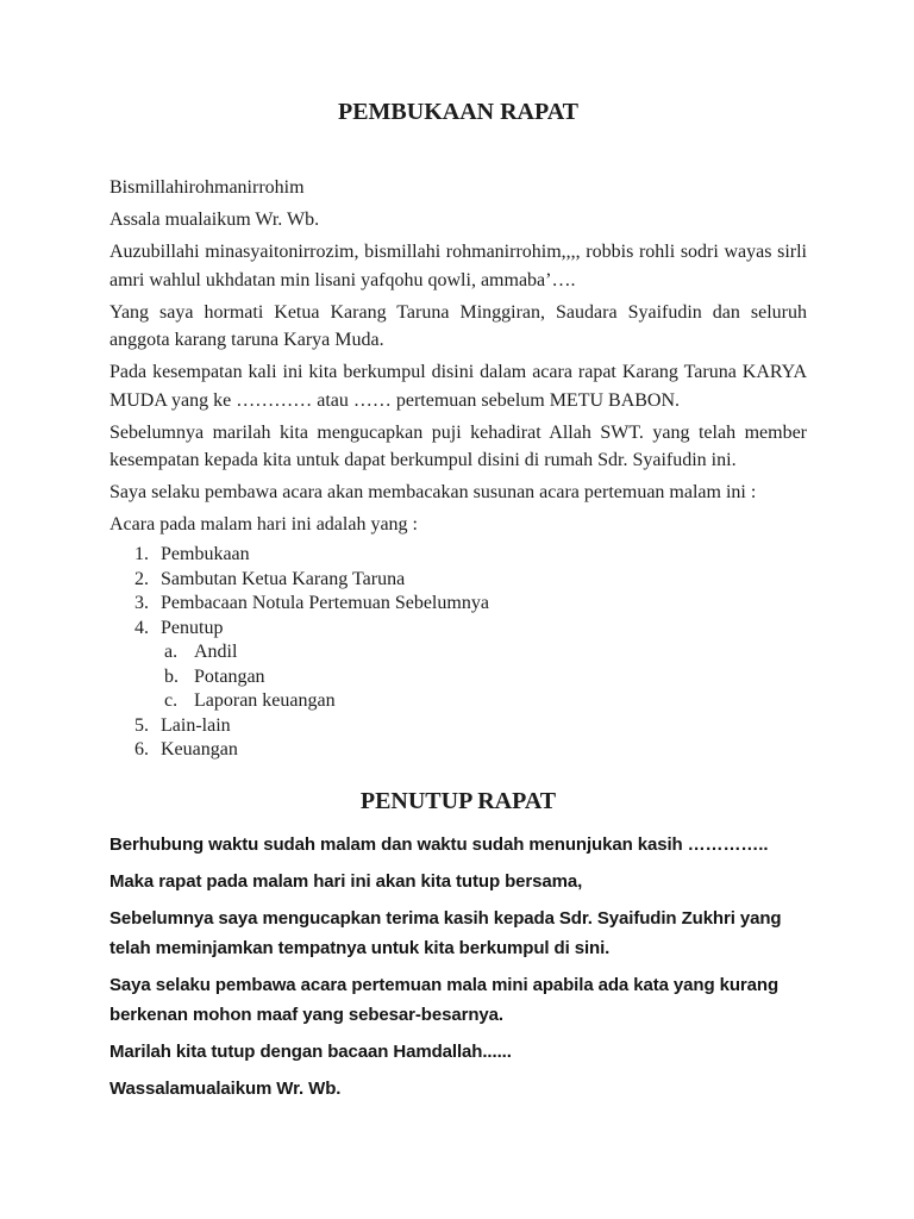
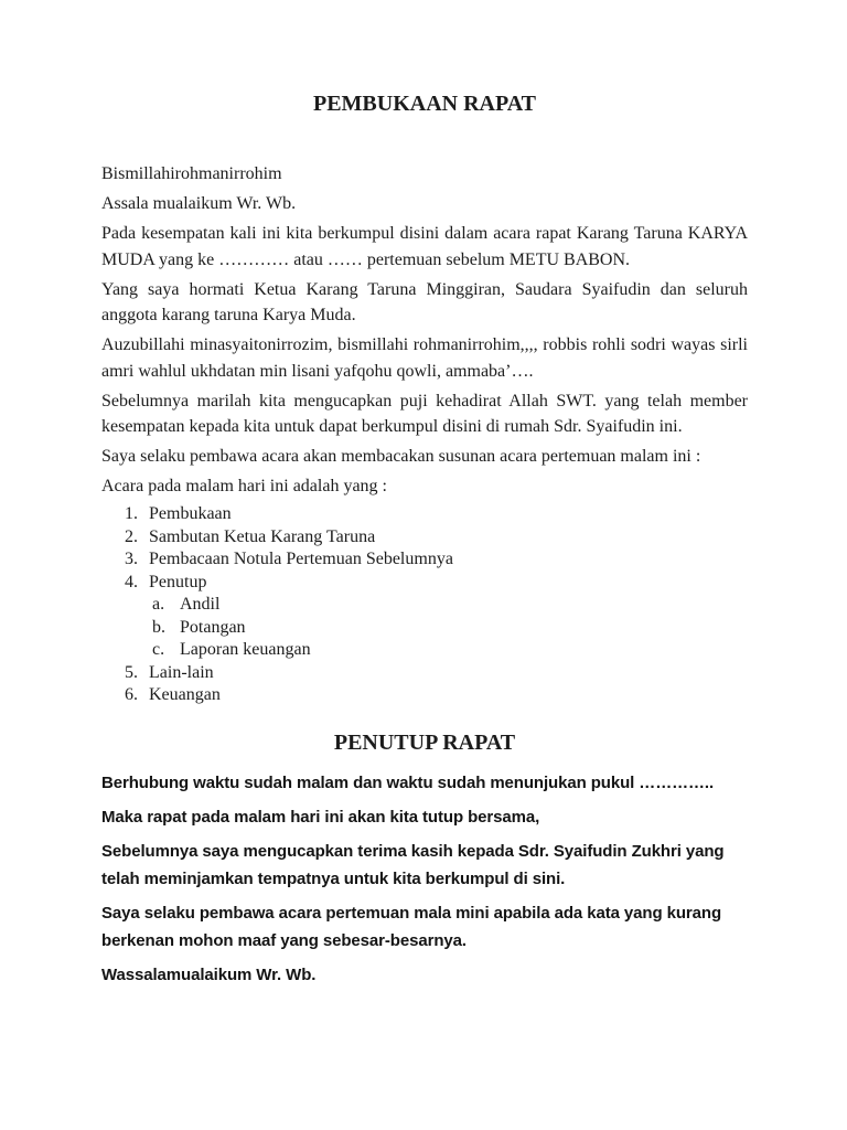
  PEMBUKAAN RAPAT
  Bismillahirohmanirrohim
  Assala mualaikum Wr. Wb.
- Auzubillahi minasyaitonirrozim, bismillahi rohmanirrohim,,,, robbis rohli sodri wayas sirli amri wahlul ukhdatan min lisani yafqohu qowli, ammaba’….
+ Pada kesempatan kali ini kita berkumpul disini dalam acara rapat Karang Taruna KARYA MUDA yang ke ………… atau …… pertemuan sebelum METU BABON.
  Yang saya hormati Ketua Karang Taruna Minggiran, Saudara Syaifudin dan seluruh anggota karang taruna Karya Muda.
- Pada kesempatan kali ini kita berkumpul disini dalam acara rapat Karang Taruna KARYA MUDA yang ke ………… atau …… pertemuan sebelum METU BABON.
+ Auzubillahi minasyaitonirrozim, bismillahi rohmanirrohim,,,, robbis rohli sodri wayas sirli amri wahlul ukhdatan min lisani yafqohu qowli, ammaba’….
  Sebelumnya marilah kita mengucapkan puji kehadirat Allah SWT. yang telah member kesempatan kepada kita untuk dapat berkumpul disini di rumah Sdr. Syaifudin ini.
  Saya selaku pembawa acara akan membacakan susunan acara pertemuan malam ini :
  Acara pada malam hari ini adalah yang :
  1.
  Pembukaan
  2.
  Sambutan Ketua Karang Taruna
  3.
  Pembacaan Notula Pertemuan Sebelumnya
  4.
  Penutup
  a.
  Andil
  b.
  Potangan
  c.
  Laporan keuangan
  5.
  Lain-lain
  6.
  Keuangan
  PENUTUP RAPAT
- Berhubung waktu sudah malam dan waktu sudah menunjukan kasih …………..
+ Berhubung waktu sudah malam dan waktu sudah menunjukan pukul …………..
  Maka rapat pada malam hari ini akan kita tutup bersama,
  Sebelumnya saya mengucapkan terima kasih kepada Sdr. Syaifudin Zukhri yang telah meminjamkan tempatnya untuk kita berkumpul di sini.
  Saya selaku pembawa acara pertemuan mala mini apabila ada kata yang kurang berkenan mohon maaf yang sebesar-besarnya.
- Marilah kita tutup dengan bacaan Hamdallah......
  Wassalamualaikum Wr. Wb.
